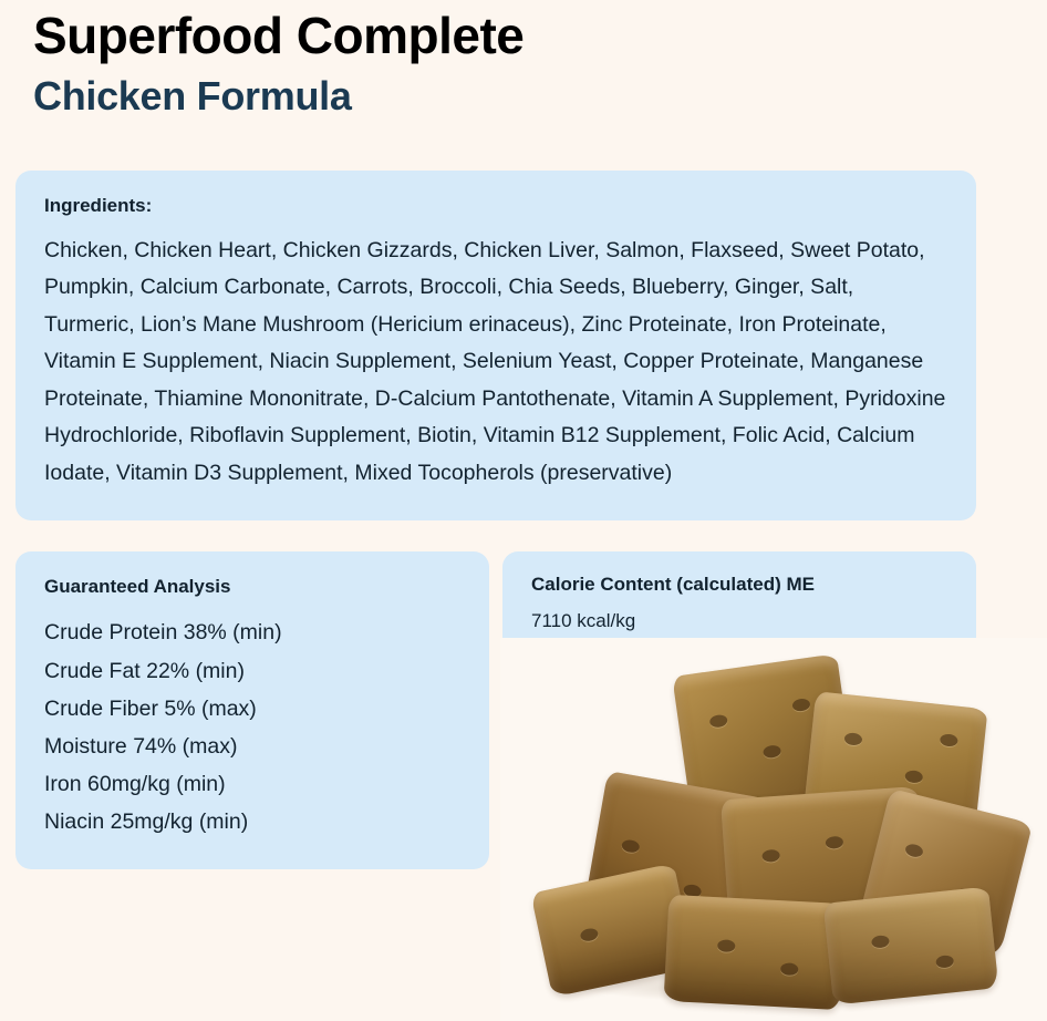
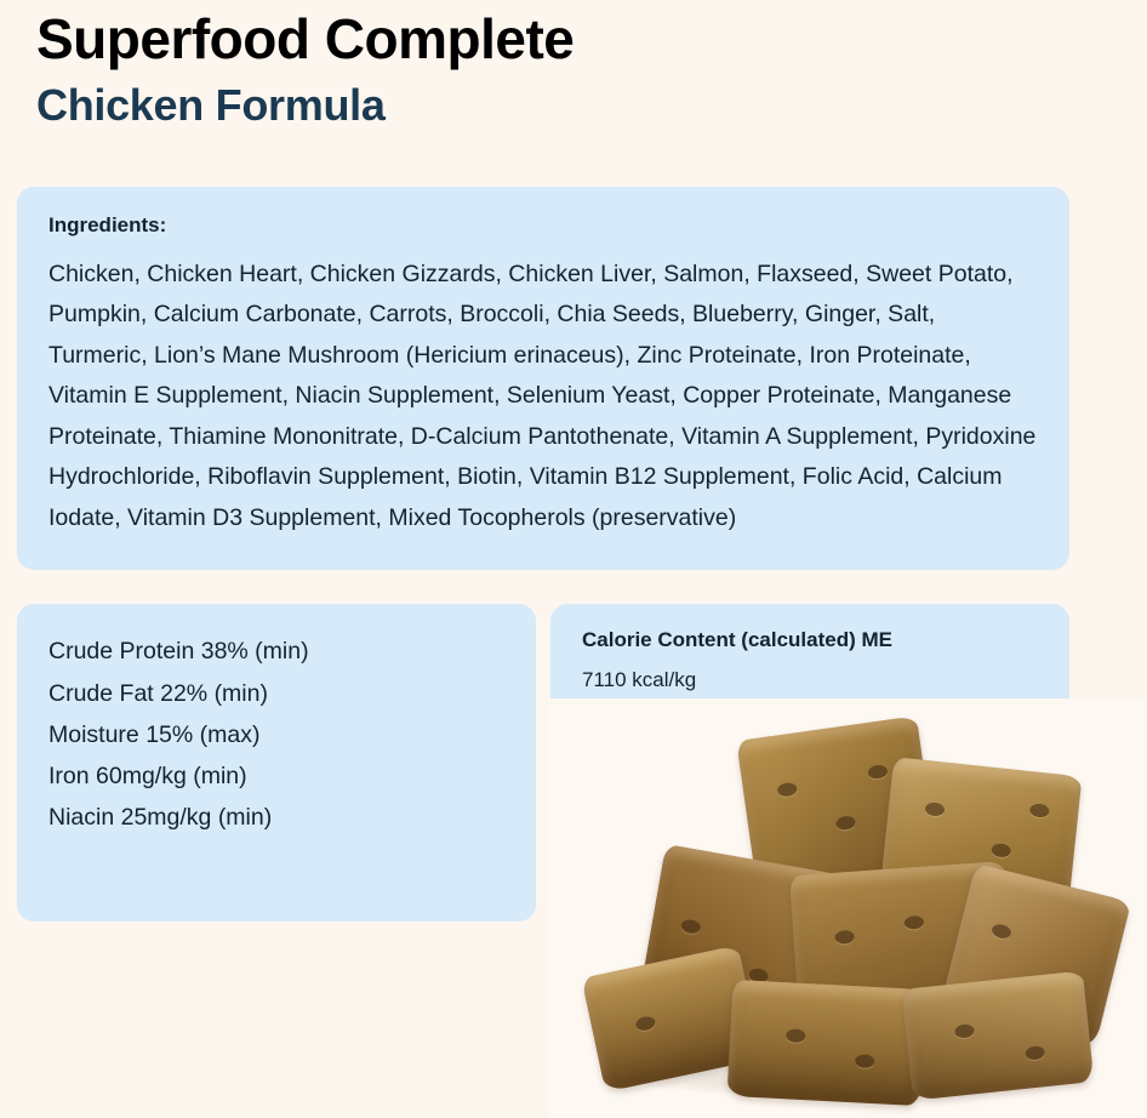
  Superfood Complete
  Chicken Formula
  Ingredients:
  Chicken, Chicken Heart, Chicken Gizzards, Chicken Liver, Salmon, Flaxseed, Sweet Potato, Pumpkin, Calcium Carbonate, Carrots, Broccoli, Chia Seeds, Blueberry, Ginger, Salt, Turmeric, Lion’s Mane Mushroom (Hericium erinaceus), Zinc Proteinate, Iron Proteinate, Vitamin E Supplement, Niacin Supplement, Selenium Yeast, Copper Proteinate, Manganese Proteinate, Thiamine Mononitrate, D-Calcium Pantothenate, Vitamin A Supplement, Pyridoxine Hydrochloride, Riboflavin Supplement, Biotin, Vitamin B12 Supplement, Folic Acid, Calcium Iodate, Vitamin D3 Supplement, Mixed Tocopherols (preservative)
- Guaranteed Analysis
  Crude Protein 38% (min)
  Crude Fat 22% (min)
- Crude Fiber 5% (max)
- Moisture 74% (max)
+ Moisture 15% (max)
  Iron 60mg/kg (min)
  Niacin 25mg/kg (min)
  Calorie Content (calculated) ME
  7110 kcal/kg
